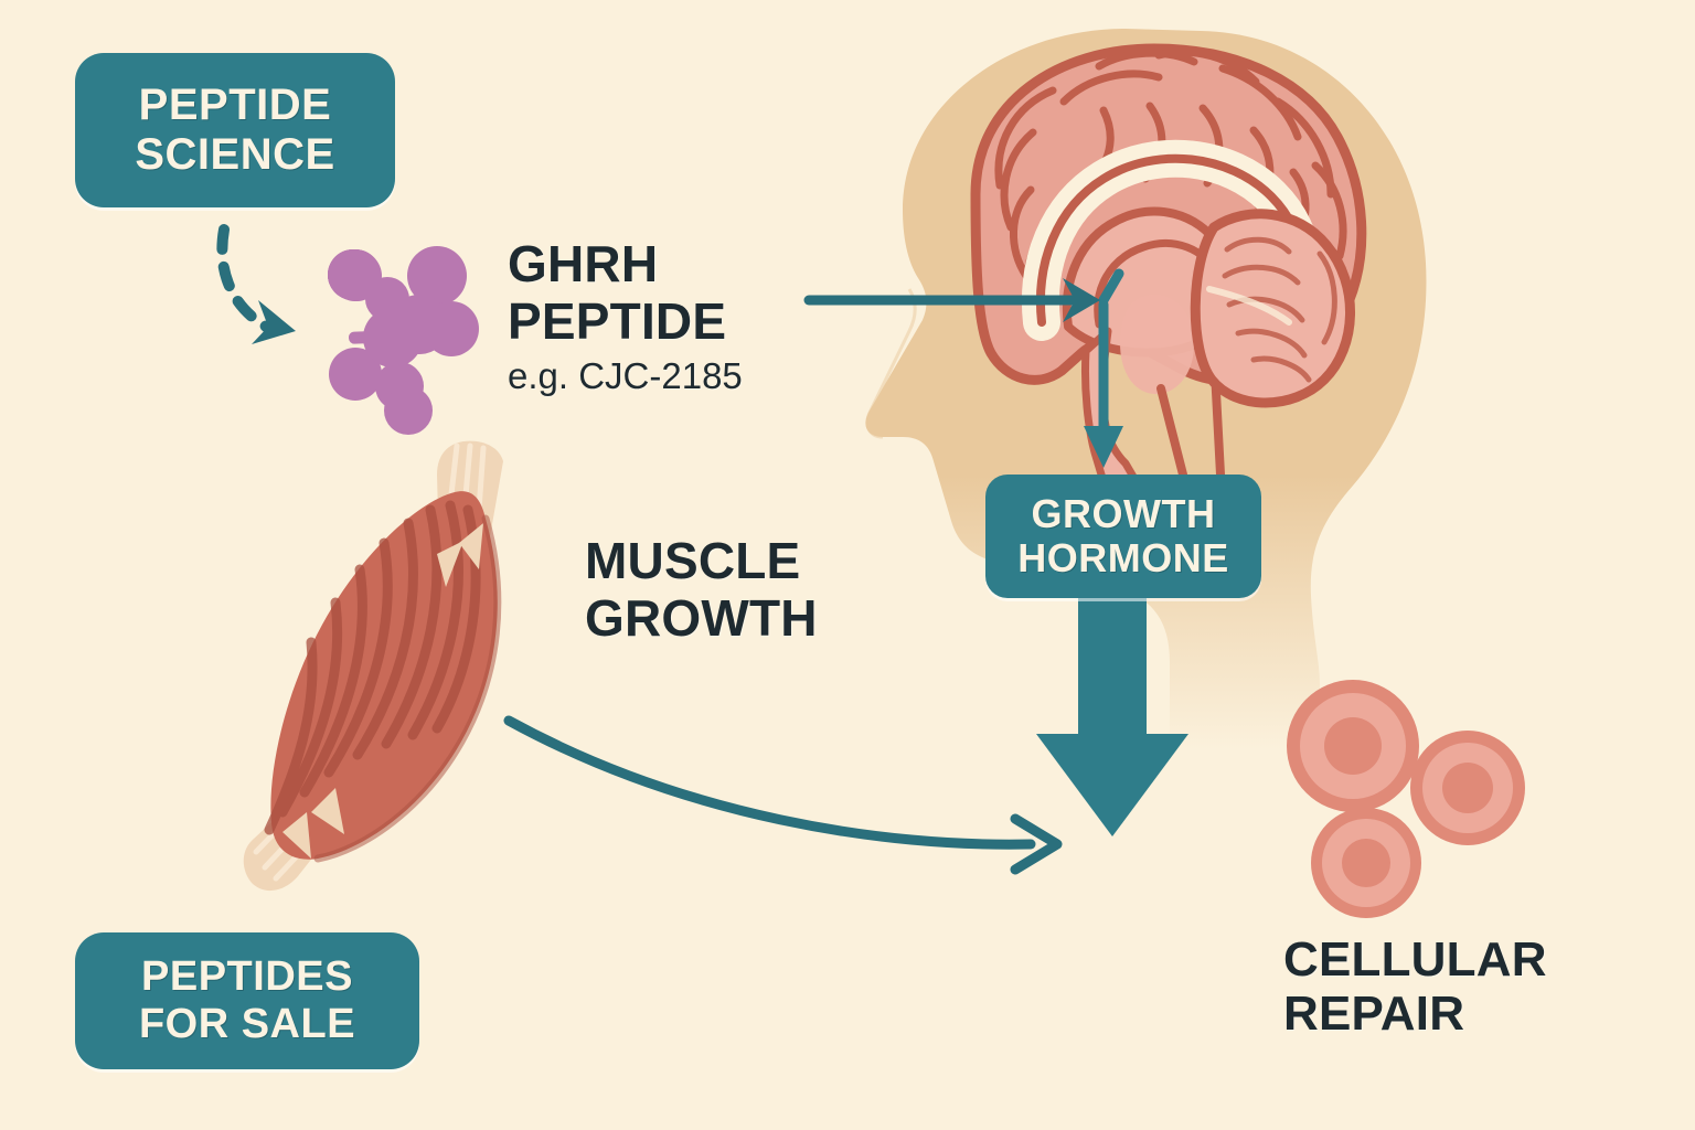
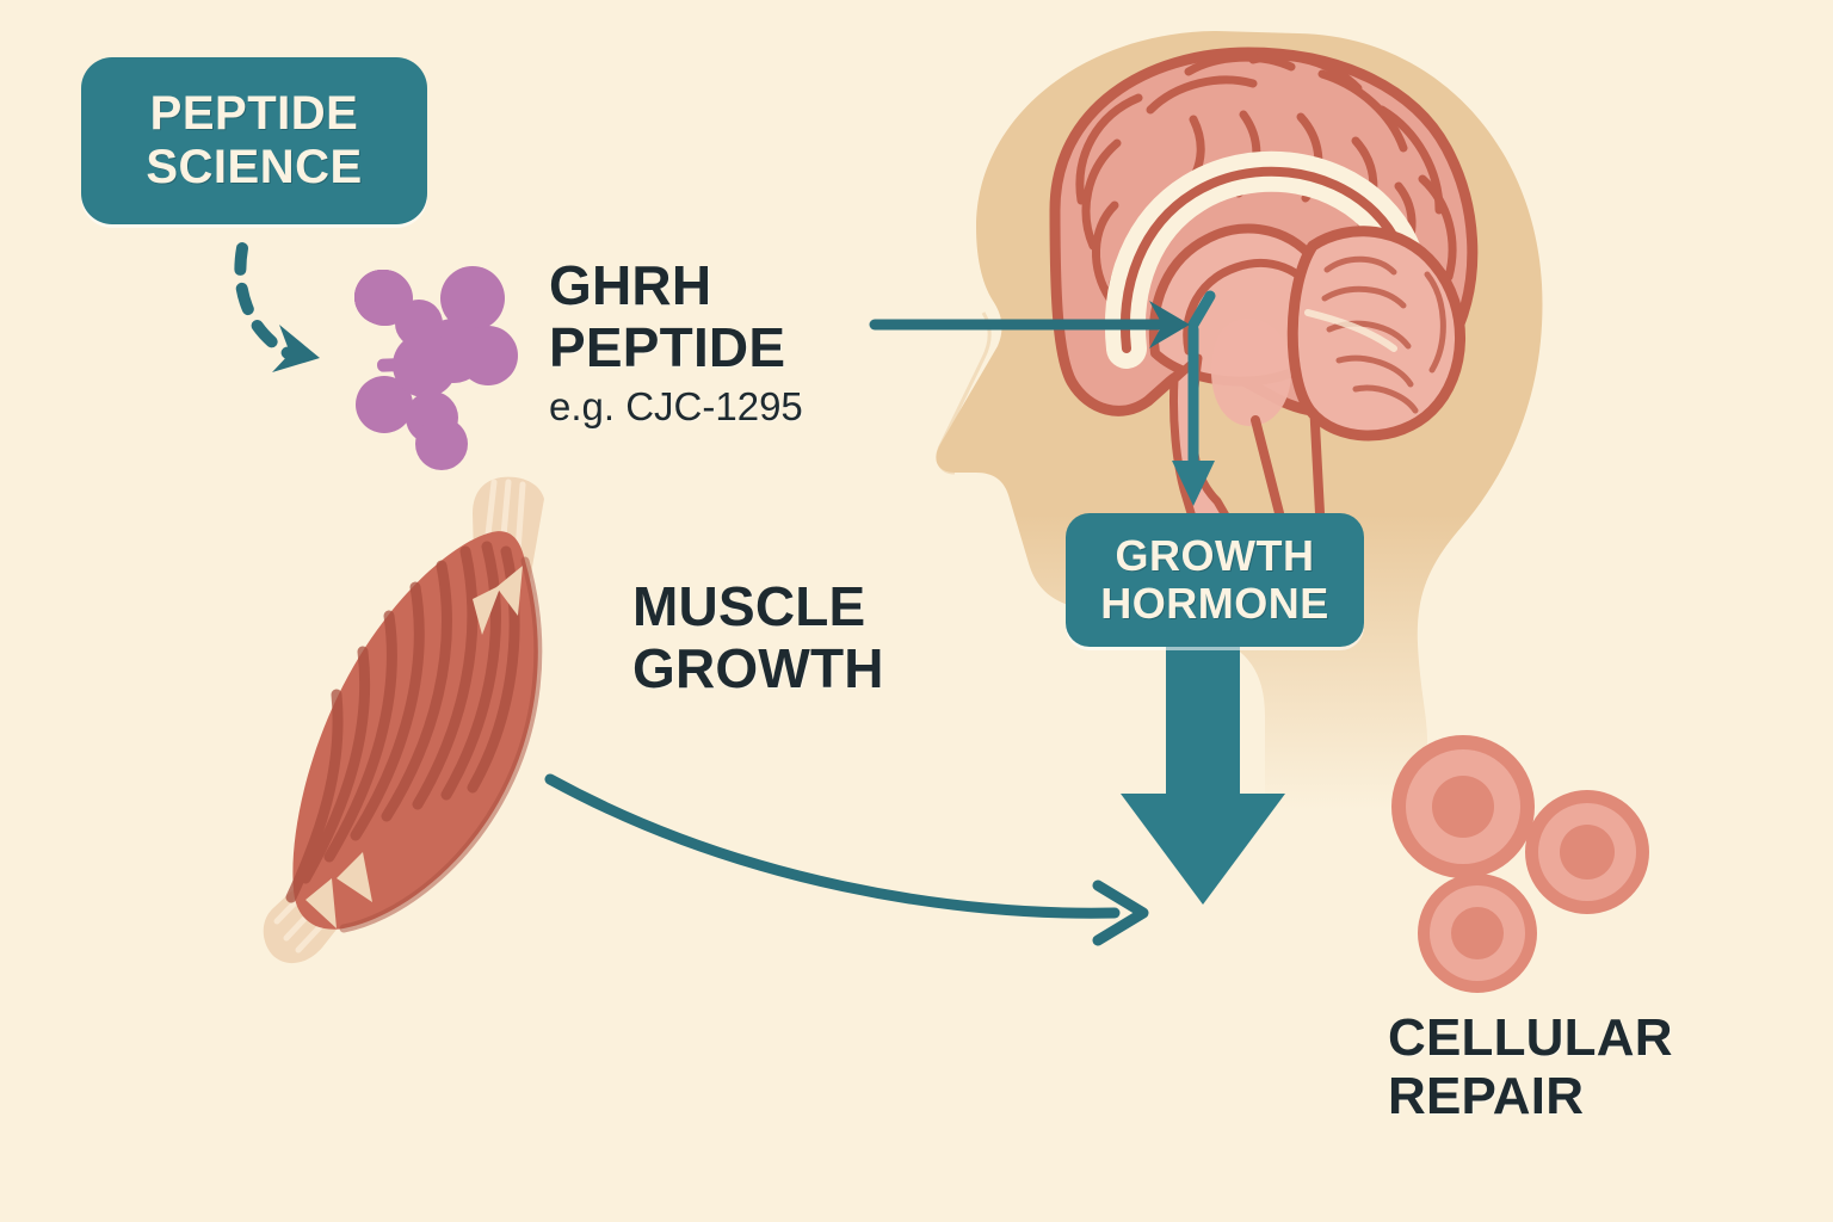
  PEPTIDE
  SCIENCE
  GROWTH
  HORMONE
- PEPTIDES
- FOR SALE
  GHRH
  PEPTIDE
- e.g. CJC-2185
+ e.g. CJC-1295
  MUSCLE
  GROWTH
  CELLULAR
  REPAIR
